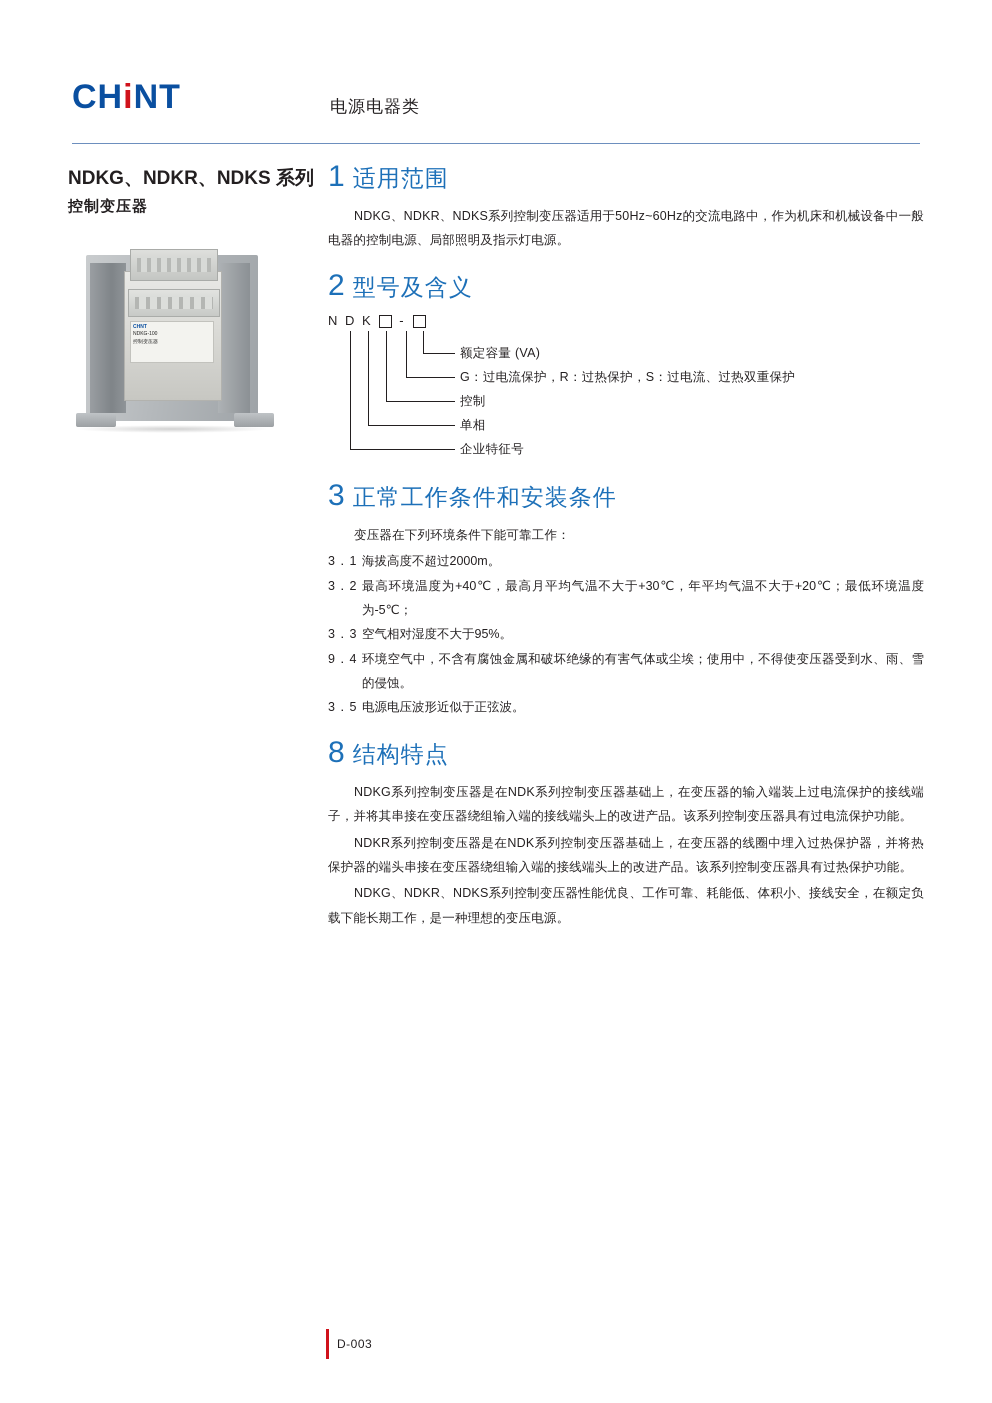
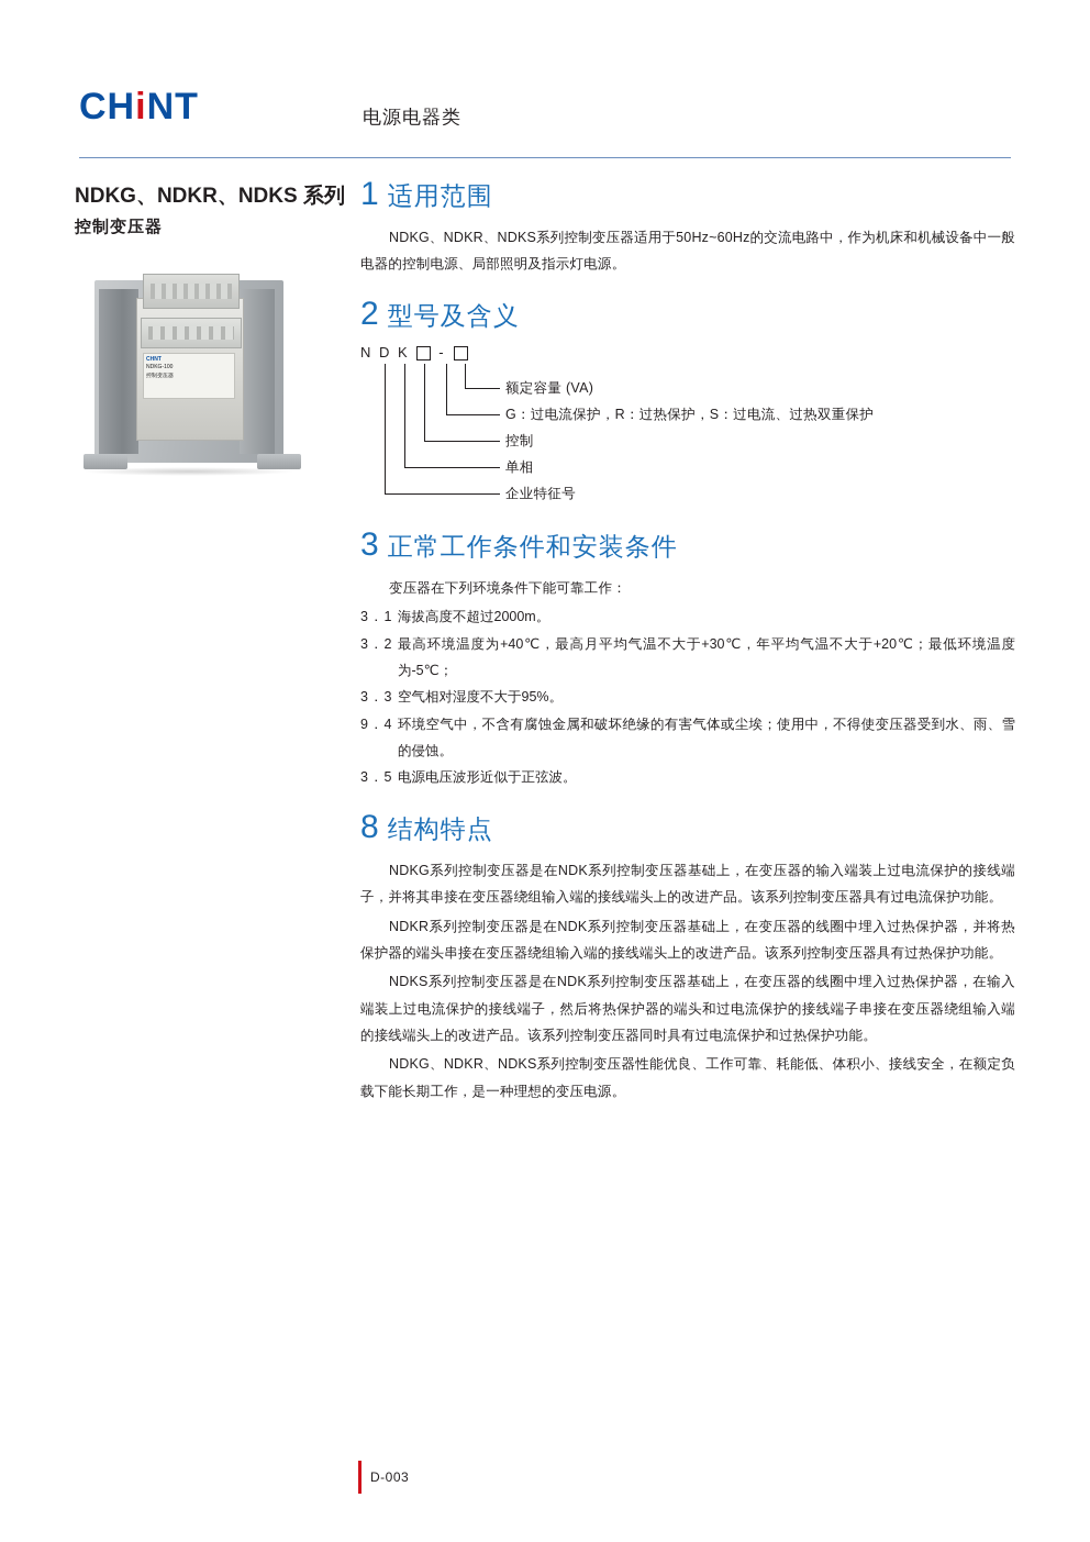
  CHiNT
  电源电器类
  NDKG、NDKR、NDKS 系列
  控制变压器
  1
  适用范围
  NDKG、NDKR、NDKS系列控制变压器适用于50Hz~60Hz的交流电路中，作为机床和机械设备中一般电器的控制电源、局部照明及指示灯电源。
  2
  型号及含义
  N D K -
  额定容量 (VA)
  G：过电流保护，R：过热保护，S：过电流、过热双重保护
  控制
  单相
  企业特征号
  3
  正常工作条件和安装条件
  变压器在下列环境条件下能可靠工作：
  3．1
  海拔高度不超过2000m。
  3．2
  最高环境温度为+40℃，最高月平均气温不大于+30℃，年平均气温不大于+20℃；最低环境温度为-5℃；
  3．3
  空气相对湿度不大于95%。
  9．4
  环境空气中，不含有腐蚀金属和破坏绝缘的有害气体或尘埃；使用中，不得使变压器受到水、雨、雪的侵蚀。
  3．5
  电源电压波形近似于正弦波。
  8
  结构特点
  NDKG系列控制变压器是在NDK系列控制变压器基础上，在变压器的输入端装上过电流保护的接线端子，并将其串接在变压器绕组输入端的接线端头上的改进产品。该系列控制变压器具有过电流保护功能。
  NDKR系列控制变压器是在NDK系列控制变压器基础上，在变压器的线圈中埋入过热保护器，并将热保护器的端头串接在变压器绕组输入端的接线端头上的改进产品。该系列控制变压器具有过热保护功能。
+ NDKS系列控制变压器是在NDK系列控制变压器基础上，在变压器的线圈中埋入过热保护器，在输入端装上过电流保护的接线端子，然后将热保护器的端头和过电流保护的接线端子串接在变压器绕组输入端的接线端头上的改进产品。该系列控制变压器同时具有过电流保护和过热保护功能。
  NDKG、NDKR、NDKS系列控制变压器性能优良、工作可靠、耗能低、体积小、接线安全，在额定负载下能长期工作，是一种理想的变压电源。
  D-003
